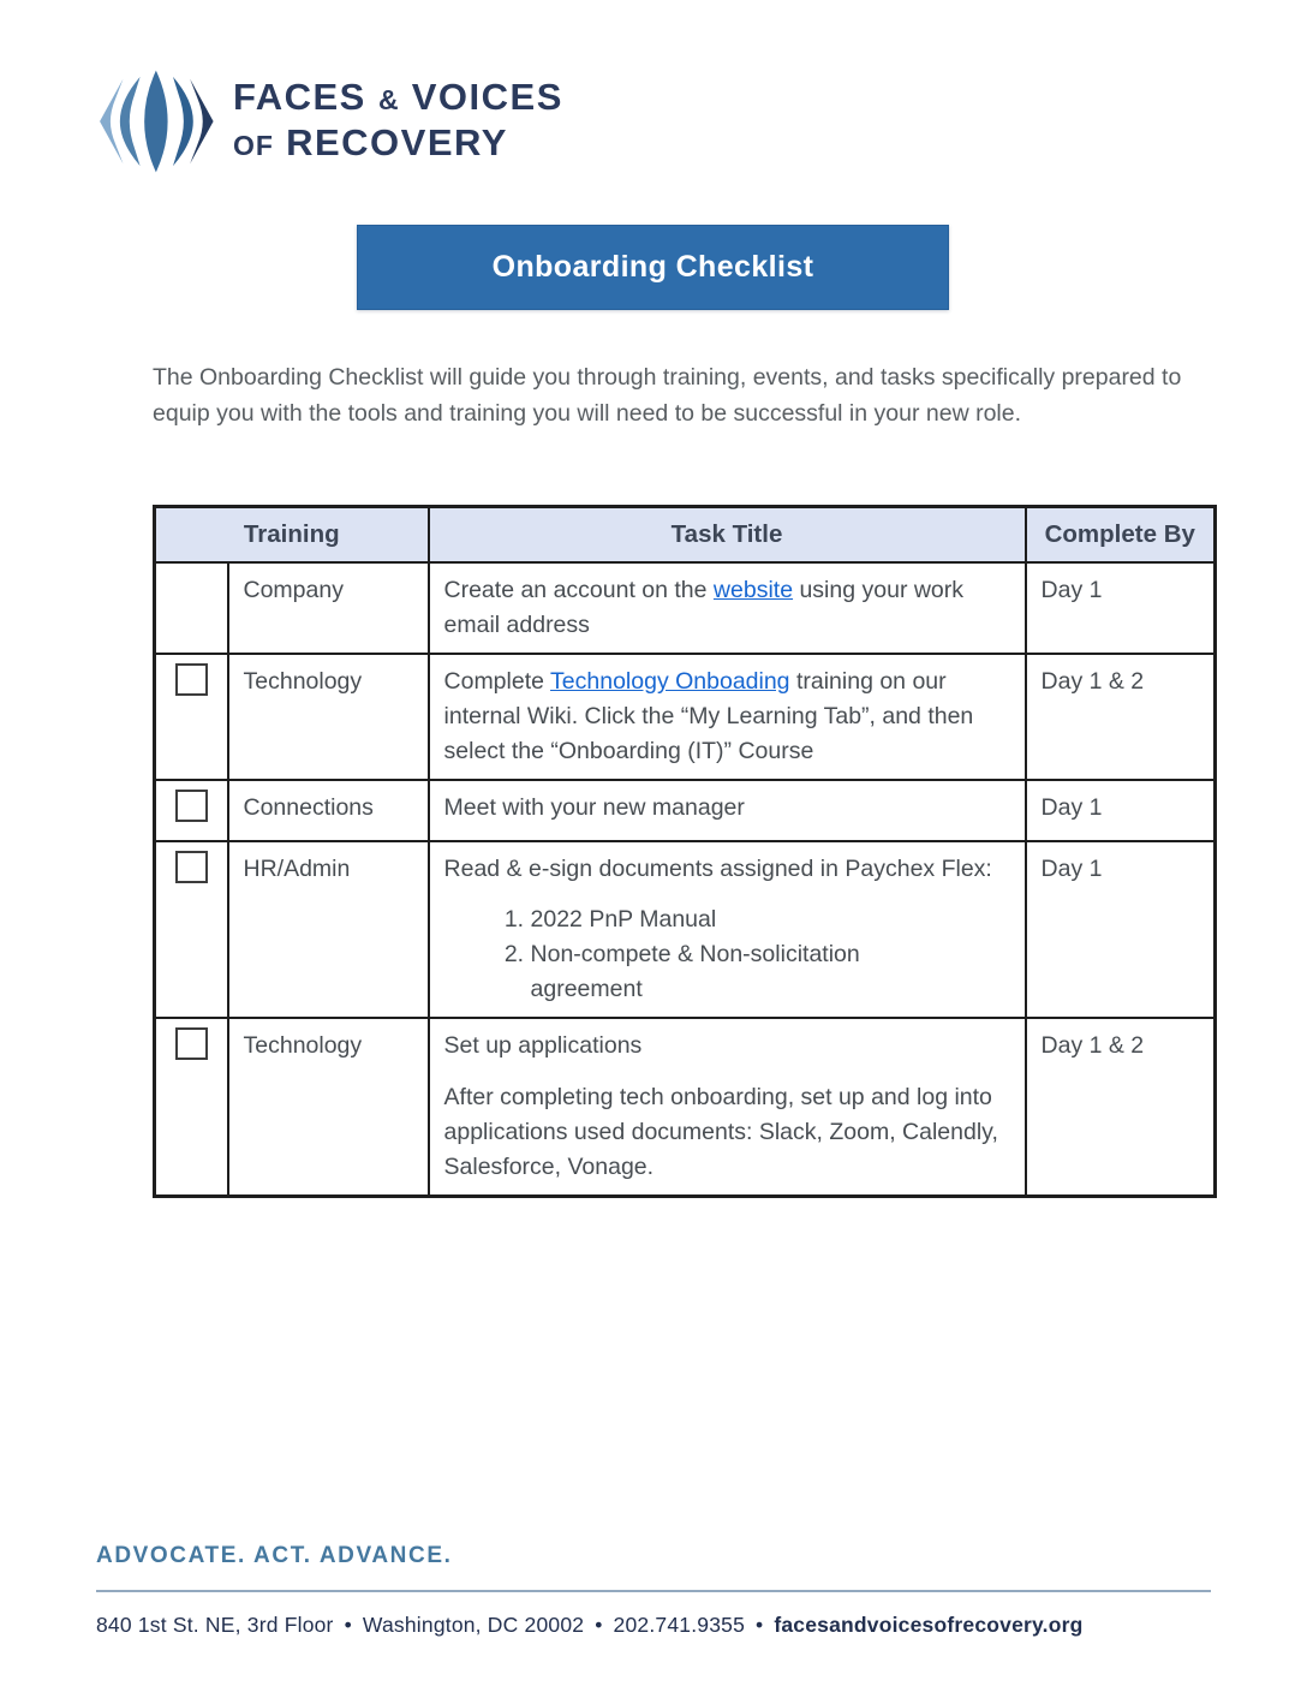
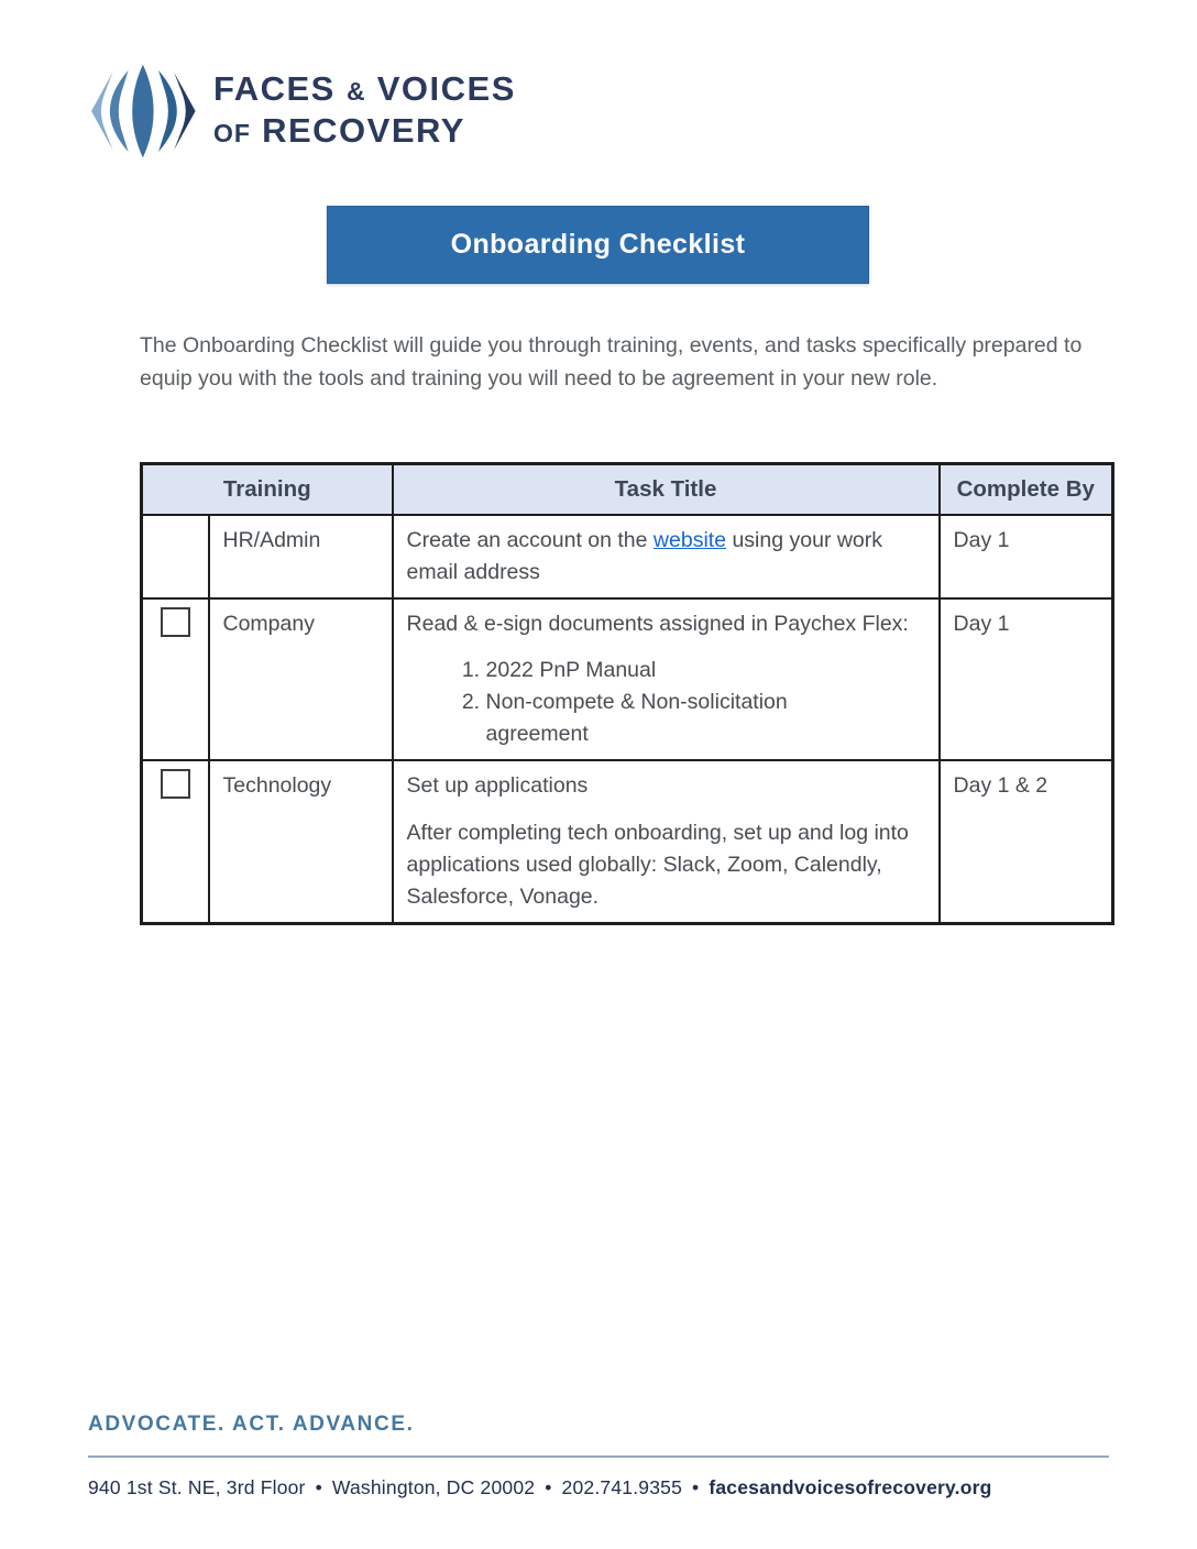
  FACES & VOICES
  OF RECOVERY
  Onboarding Checklist
- The Onboarding Checklist will guide you through training, events, and tasks specifically prepared to equip you with the tools and training you will need to be successful in your new role.
+ The Onboarding Checklist will guide you through training, events, and tasks specifically prepared to equip you with the tools and training you will need to be agreement in your new role.
  Training	Task Title	Complete By
- 	Company	Create an account on the website using your work email address	Day 1
+ 	HR/Admin	Create an account on the website using your work email address	Day 1
- 	Technology	Complete Technology Onboading training on our internal Wiki. Click the “My Learning Tab”, and then select the “Onboarding (IT)” Course	Day 1 & 2
- 	Connections	Meet with your new manager	Day 1
- 	HR/Admin	Read & e-sign documents assigned in Paychex Flex:2022 PnP ManualNon-compete & Non-solicitation agreement	Day 1
+ 	Company	Read & e-sign documents assigned in Paychex Flex:2022 PnP ManualNon-compete & Non-solicitation agreement	Day 1
- 	Technology	Set up applicationsAfter completing tech onboarding, set up and log into applications used documents: Slack, Zoom, Calendly, Salesforce, Vonage.	Day 1 & 2
+ 	Technology	Set up applicationsAfter completing tech onboarding, set up and log into applications used globally: Slack, Zoom, Calendly, Salesforce, Vonage.	Day 1 & 2
  ADVOCATE. ACT. ADVANCE.
- 840 1st St. NE, 3rd Floor • Washington, DC 20002 • 202.741.9355 • facesandvoicesofrecovery.org
+ 940 1st St. NE, 3rd Floor • Washington, DC 20002 • 202.741.9355 • facesandvoicesofrecovery.org
